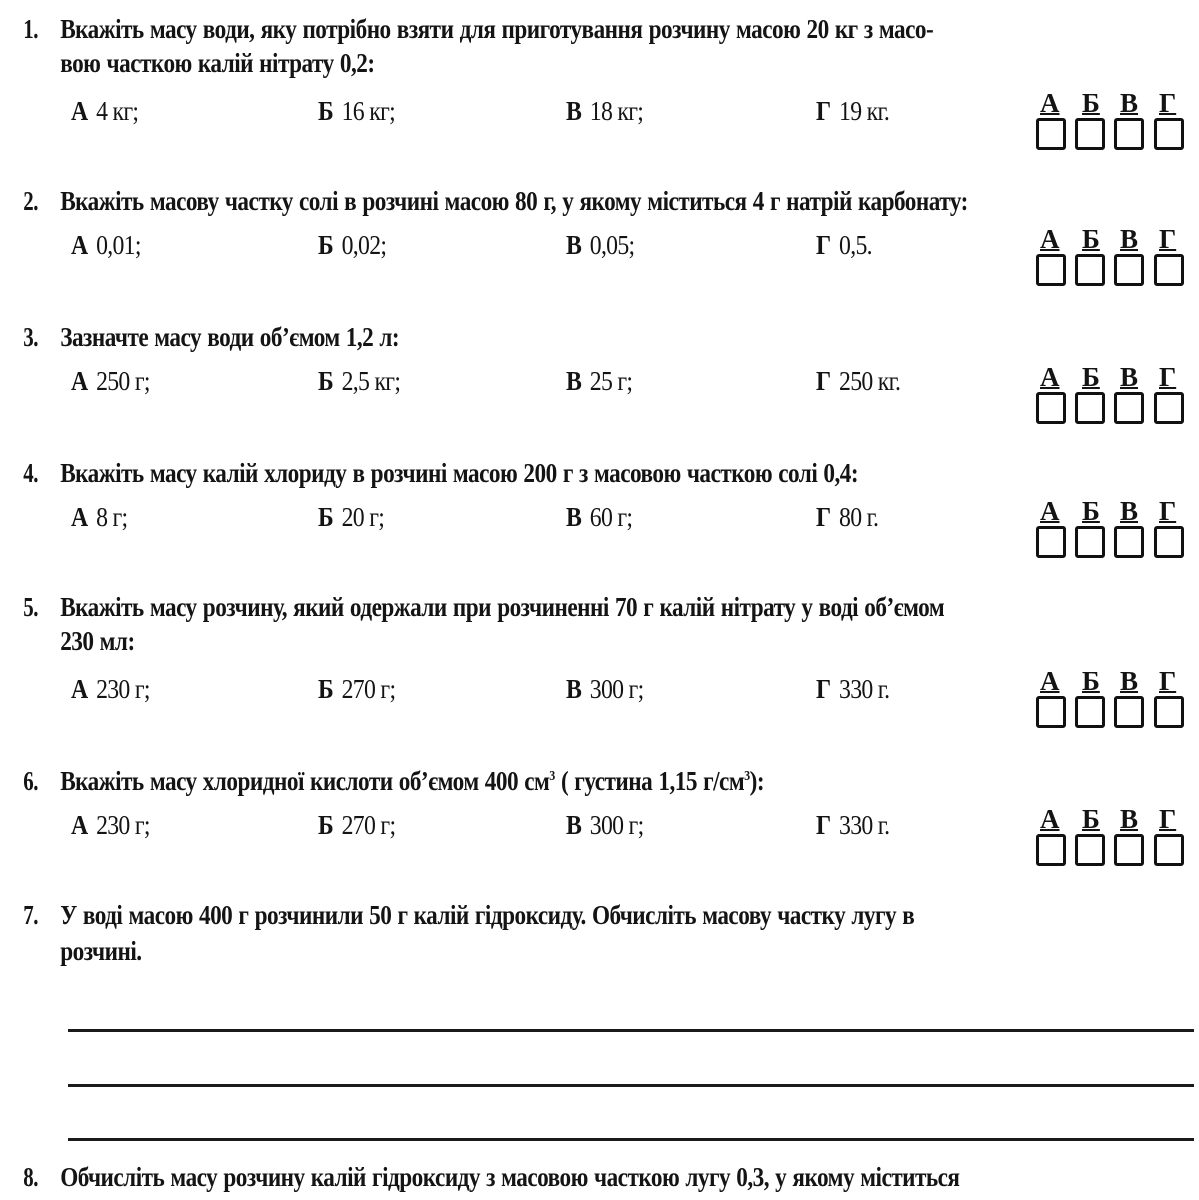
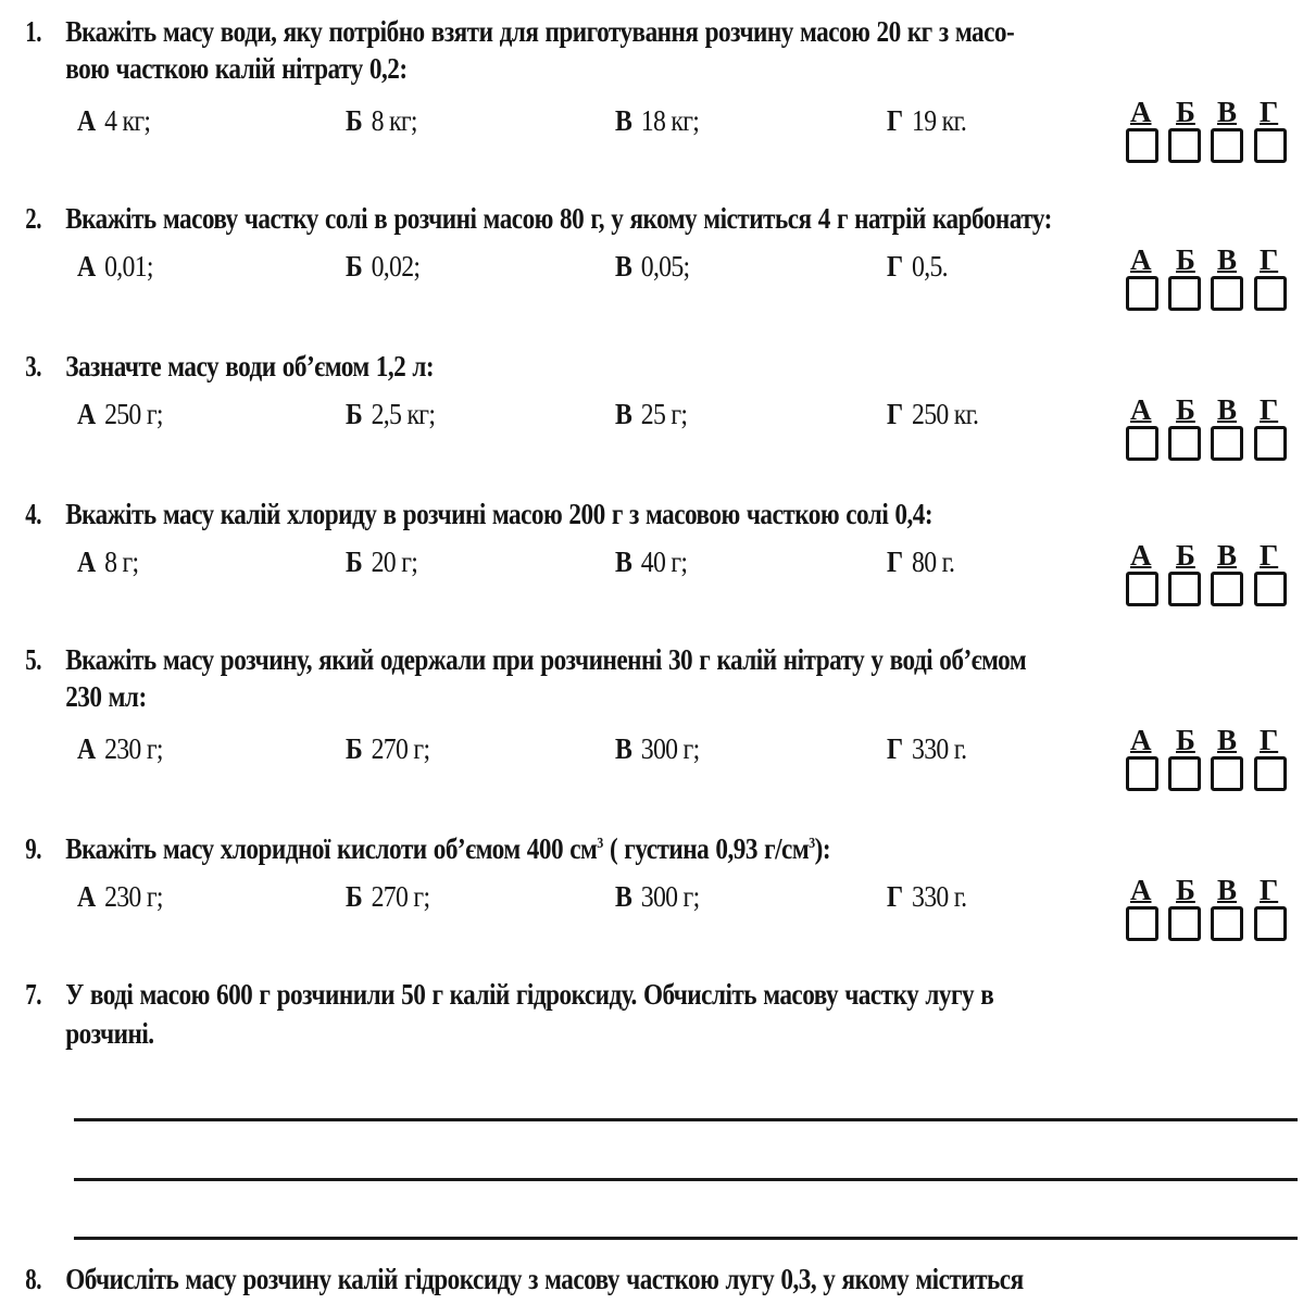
  1.
  Вкажіть масу води, яку потрібно взяти для приготування розчину масою 20 кг з масо-
  вою часткою калій нітрату 0,2:
  А 4 кг;
- Б 16 кг;
+ Б 8 кг;
  В 18 кг;
  Г 19 кг.
  А
  Б
  В
  Г
  2.
  Вкажіть масову частку солі в розчині масою 80 г, у якому міститься 4 г натрій карбонату:
  А 0,01;
  Б 0,02;
  В 0,05;
  Г 0,5.
  А
  Б
  В
  Г
  3.
  Зазначте масу води об’ємом 1,2 л:
  А 250 г;
  Б 2,5 кг;
  В 25 г;
  Г 250 кг.
  А
  Б
  В
  Г
  4.
  Вкажіть масу калій хлориду в розчині масою 200 г з масовою часткою солі 0,4:
  А 8 г;
  Б 20 г;
- В 60 г;
+ В 40 г;
  Г 80 г.
  А
  Б
  В
  Г
  5.
- Вкажіть масу розчину, який одержали при розчиненні 70 г калій нітрату у воді об’ємом
+ Вкажіть масу розчину, який одержали при розчиненні 30 г калій нітрату у воді об’ємом
  230 мл:
  А 230 г;
  Б 270 г;
  В 300 г;
  Г 330 г.
  А
  Б
  В
  Г
- 6.
+ 9.
- Вкажіть масу хлоридної кислоти об’ємом 400 см3 ( густина 1,15 г/см3):
+ Вкажіть масу хлоридної кислоти об’ємом 400 см3 ( густина 0,93 г/см3):
  А 230 г;
  Б 270 г;
  В 300 г;
  Г 330 г.
  А
  Б
  В
  Г
  7.
- У воді масою 400 г розчинили 50 г калій гідроксиду. Обчисліть масову частку лугу в
+ У воді масою 600 г розчинили 50 г калій гідроксиду. Обчисліть масову частку лугу в
  розчині.
  8.
- Обчисліть масу розчину калій гідроксиду з масовою часткою лугу 0,3, у якому міститься
+ Обчисліть масу розчину калій гідроксиду з масову часткою лугу 0,3, у якому міститься
